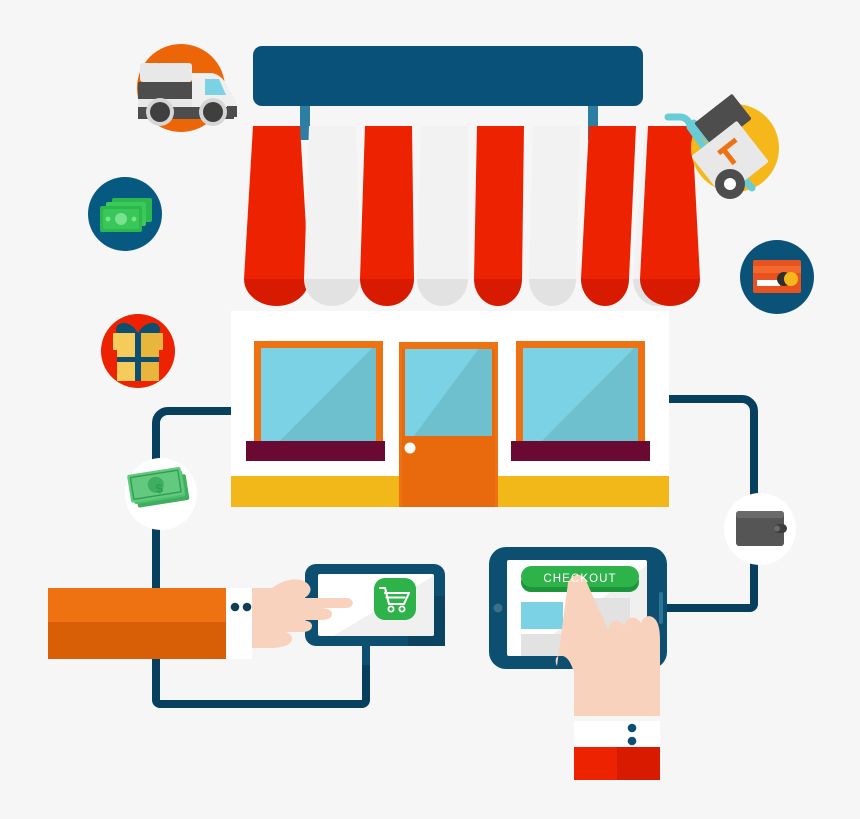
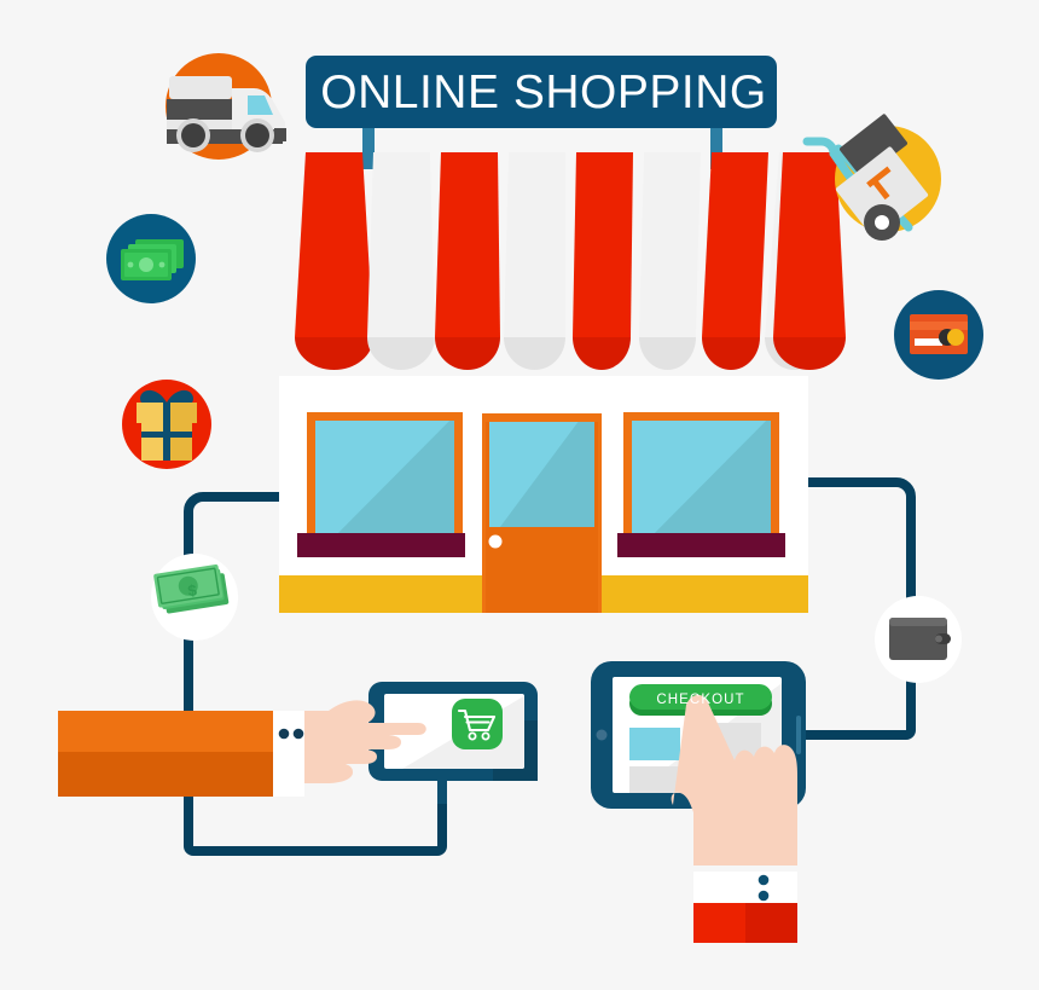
+ ONLINE SHOPPING
  CHECKOUT
